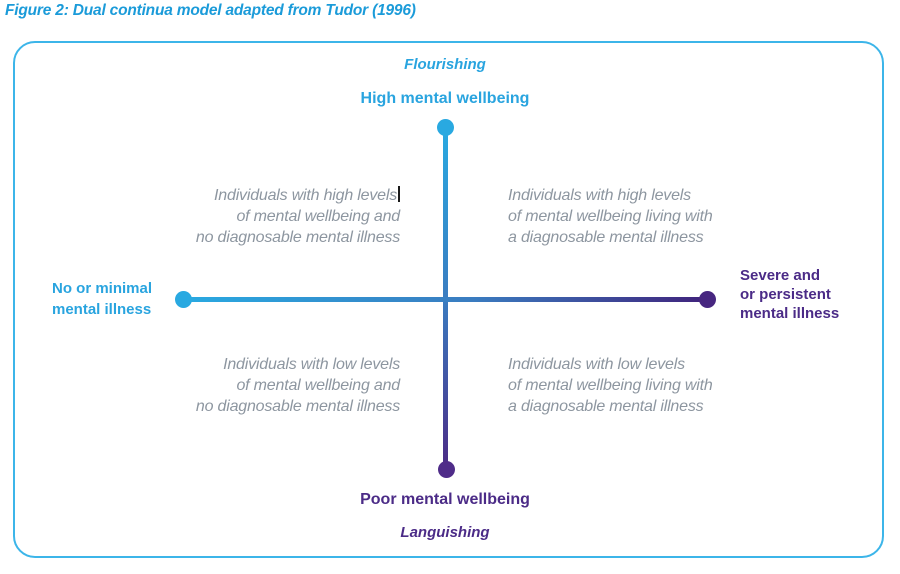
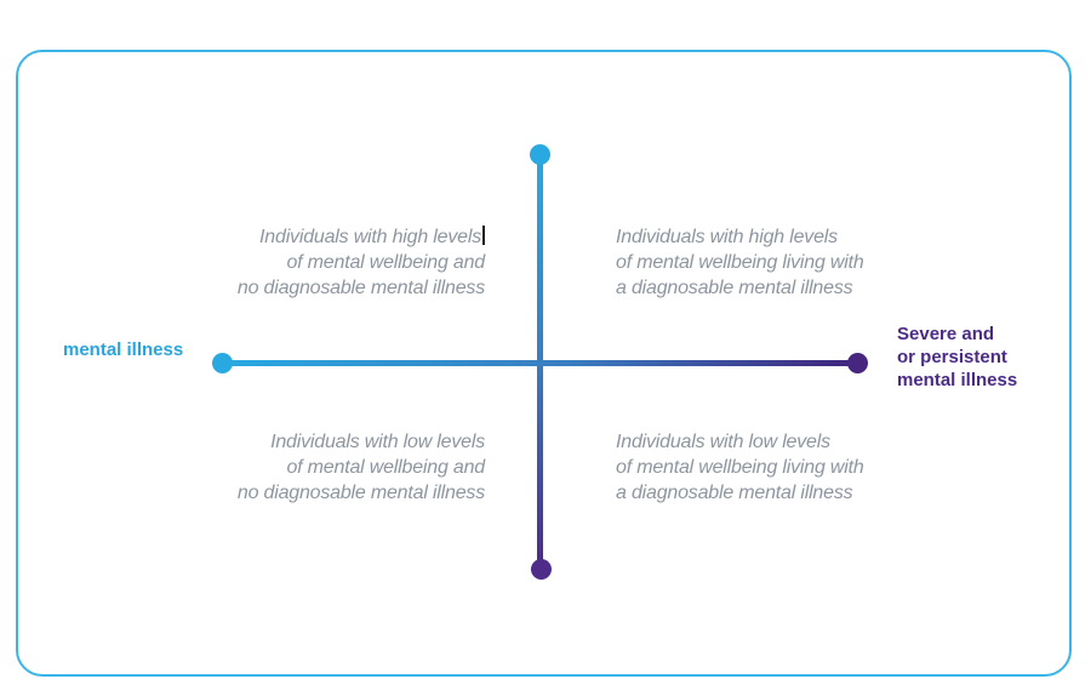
- Figure 2: Dual continua model adapted from Tudor (1996)
- Flourishing
- High mental wellbeing
- Poor mental wellbeing
- Languishing
- No or minimal
  mental illness
  Severe and
  or persistent
  mental illness
  Individuals with high levels
  of mental wellbeing and
  no diagnosable mental illness
  Individuals with high levels
  of mental wellbeing living with
  a diagnosable mental illness
  Individuals with low levels
  of mental wellbeing and
  no diagnosable mental illness
  Individuals with low levels
  of mental wellbeing living with
  a diagnosable mental illness
